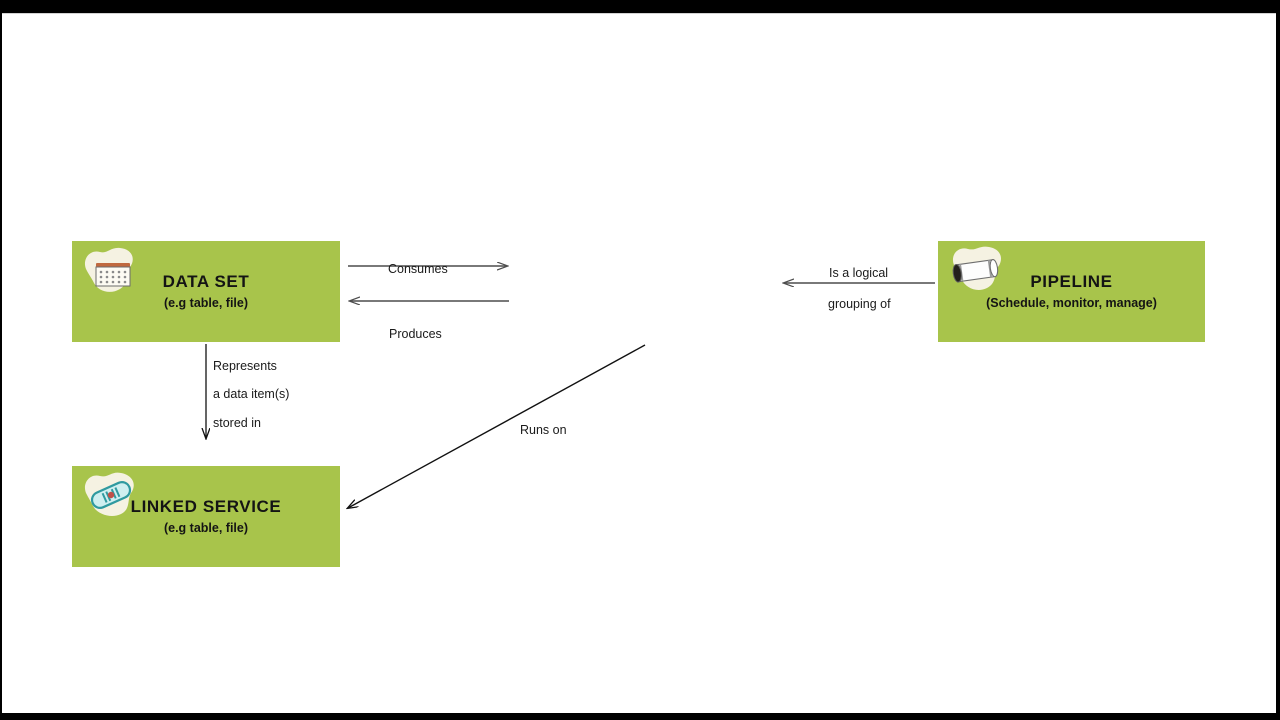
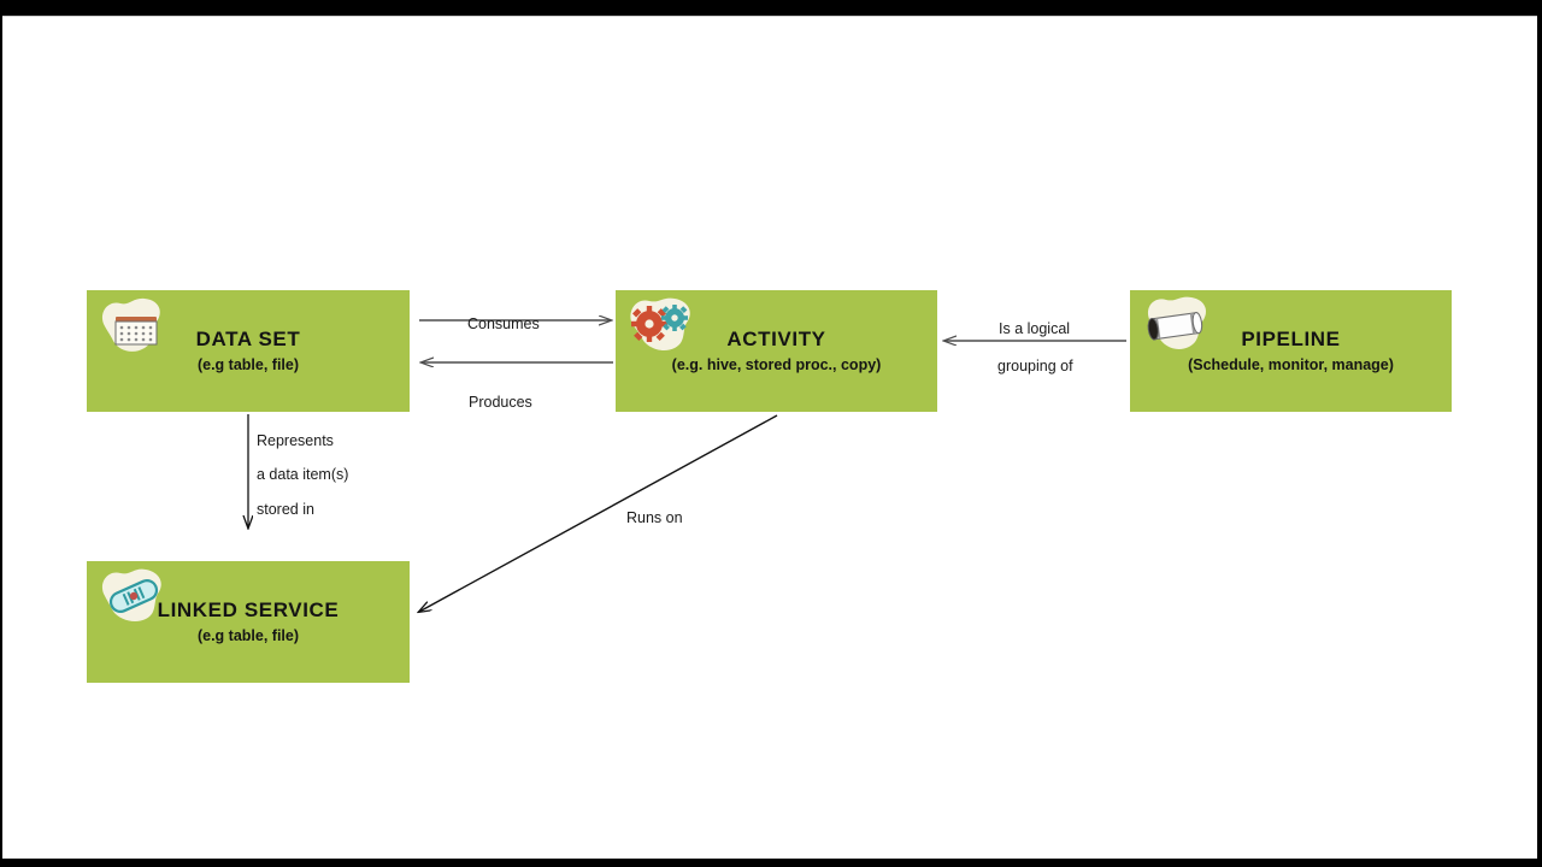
  DATA SET
  (e.g table, file)
+ ACTIVITY
+ (e.g. hive, stored proc., copy)
  PIPELINE
  (Schedule, monitor, manage)
  LINKED SERVICE
  (e.g table, file)
  Consumes
  Produces
  Is a logical
  grouping of
  Runs on
  Represents
  a data item(s)
  stored in
